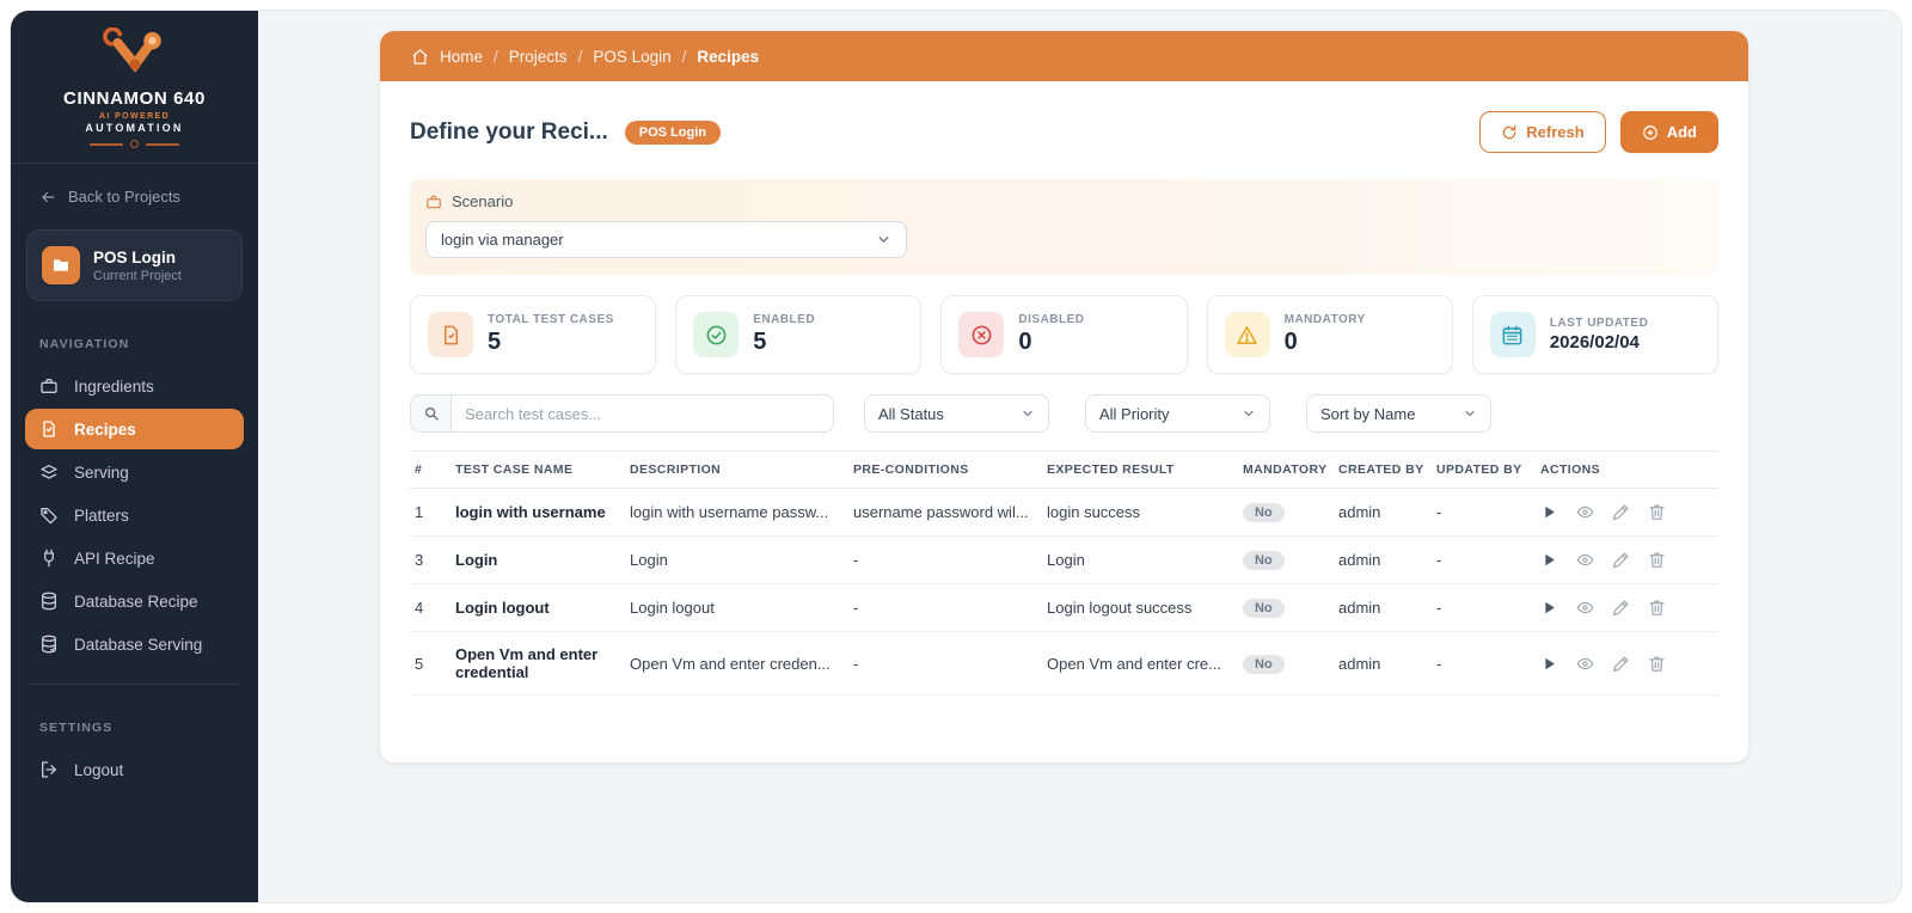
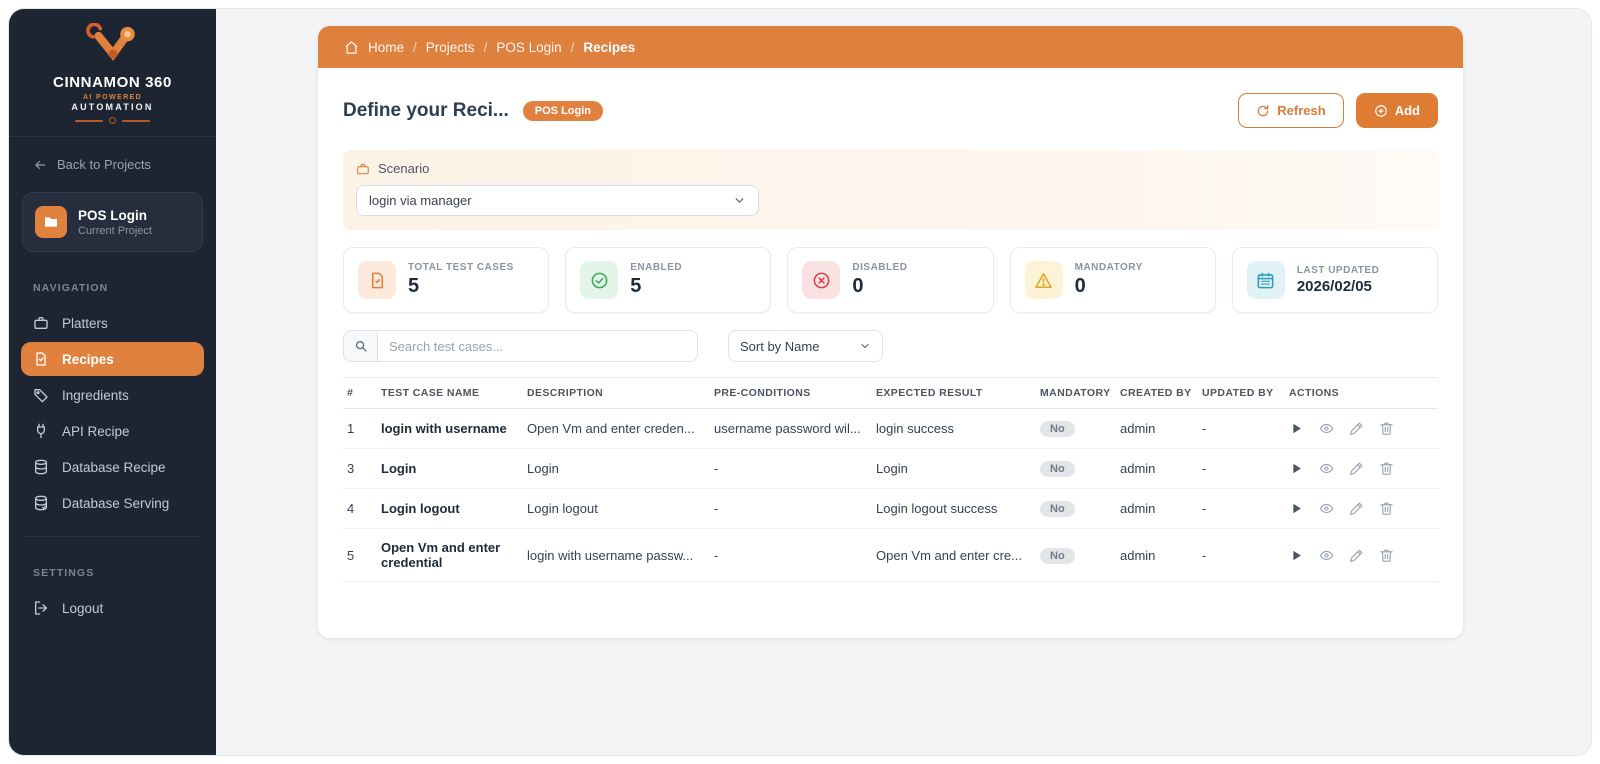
- CINNAMON 640
+ CINNAMON 360
  AUTOMATION
  Back to Projects
  POS Login
  Current Project
  NAVIGATION
- Ingredients
+ Platters
  Recipes
- Serving
- Platters
+ Ingredients
  API Recipe
  Database Recipe
  Database Serving
  SETTINGS
  Logout
  Home
  /
  Projects
  /
  POS Login
  /
  Recipes
  Define your Reci...
  POS Login
  Refresh
  Add
  Scenario
  login via manager
  TOTAL TEST CASES
  5
  ENABLED
  5
  DISABLED
  0
  MANDATORY
  0
  LAST UPDATED
- 2026/02/04
+ 2026/02/05
  Search test cases...
- All Status
- All Priority
  Sort by Name
  #	TEST CASE NAME	DESCRIPTION	PRE-CONDITIONS	EXPECTED RESULT	MANDATORY	CREATED BY	UPDATED BY	ACTIONS
- 1	login with username	login with username passw...	username password wil...	login success	No	admin	-
+ 1	login with username	Open Vm and enter creden...	username password wil...	login success	No	admin	-
  3	Login	Login	-	Login	No	admin	-
  4	Login logout	Login logout	-	Login logout success	No	admin	-
- 5	Open Vm and enter credential	Open Vm and enter creden...	-	Open Vm and enter cre...	No	admin	-
+ 5	Open Vm and enter credential	login with username passw...	-	Open Vm and enter cre...	No	admin	-
